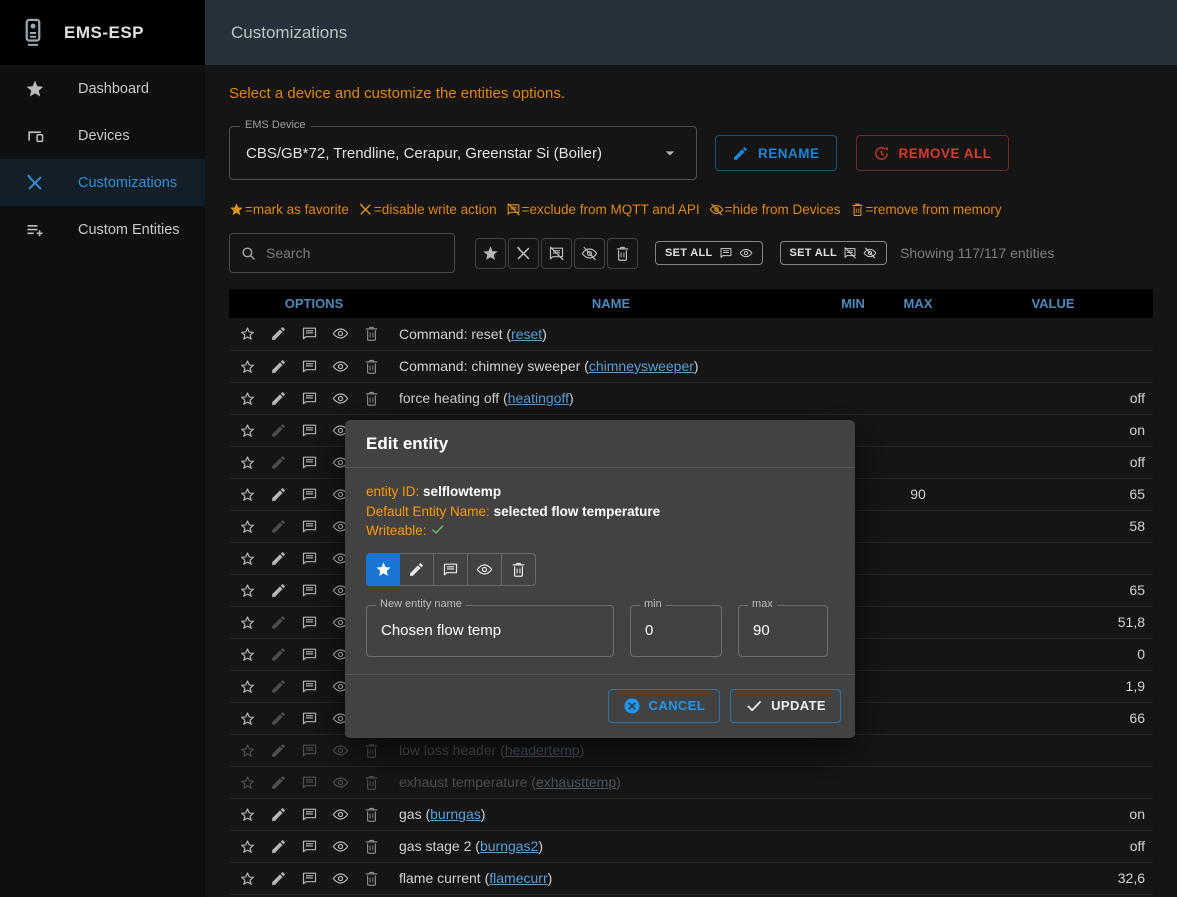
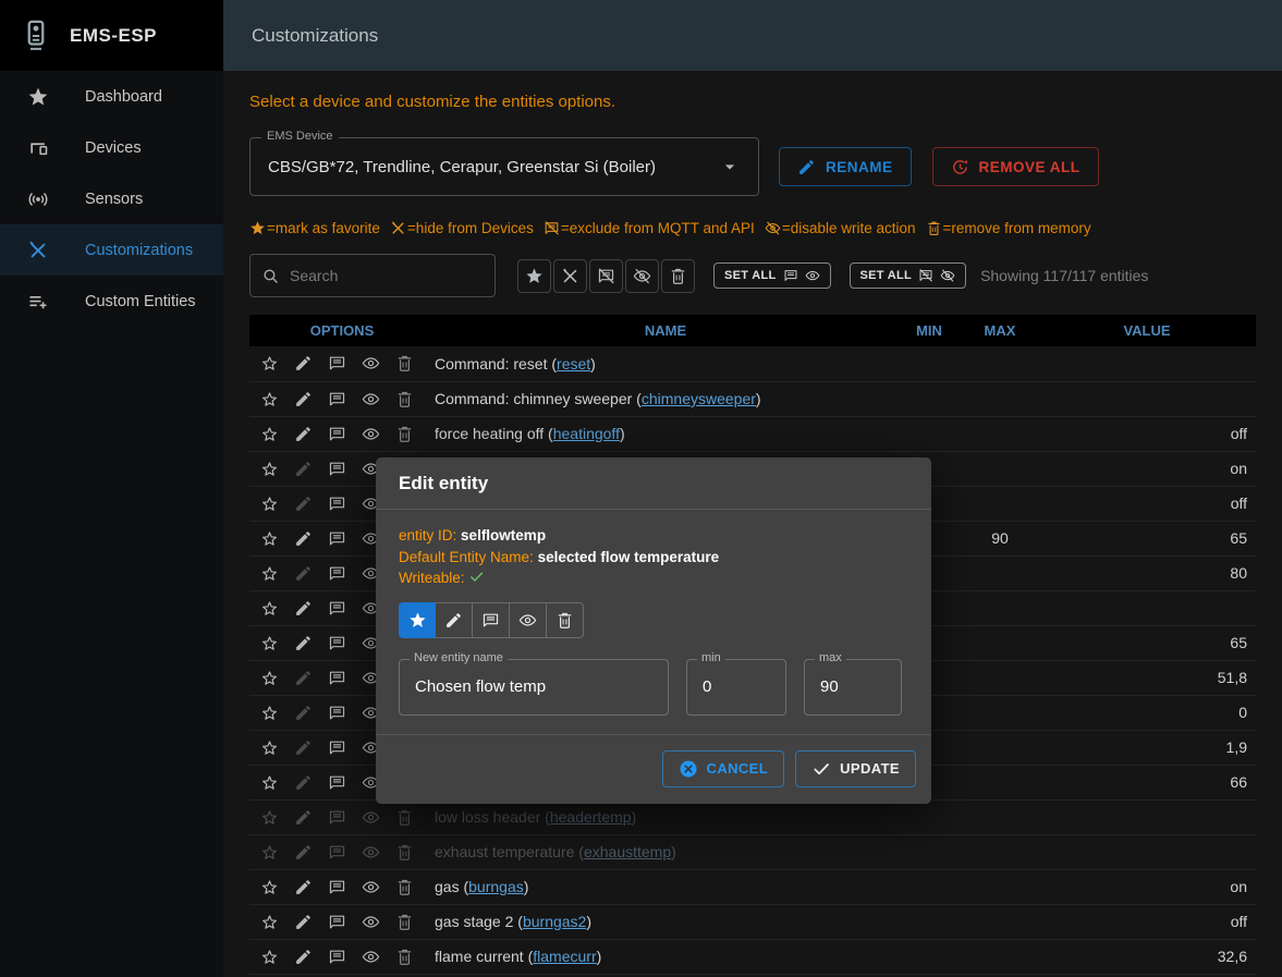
  EMS-ESP
  Dashboard
  Devices
+ Sensors
  Customizations
  Custom Entities
  Customizations
  Select a device and customize the entities options.
  EMS Device
  CBS/GB*72, Trendline, Cerapur, Greenstar Si (Boiler)
  RENAME
  REMOVE ALL
  =mark as favorite
- =disable write action
+ =hide from Devices
  =exclude from MQTT and API
- =hide from Devices
+ =disable write action
  =remove from memory
  Search
  SET ALL
  SET ALL
  Showing 117/117 entities
  OPTIONS	NAME	MIN	MAX	VALUE
  	Command: reset (reset)
  	Command: chimney sweeper (chimneysweeper)
  	force heating off (heatingoff)			off
  				on
  				off
  			90	65
- 				58
+ 				80
  				65
  				51,8
  				0
  				1,9
  				66
  	low loss header (headertemp)
  	exhaust temperature (exhausttemp)
  	gas (burngas)			on
  	gas stage 2 (burngas2)			off
  	flame current (flamecurr)			32,6
  Edit entity
  entity ID: selflowtemp
  Default Entity Name: selected flow temperature
  Writeable:
  New entity name
  Chosen flow temp
  min
  0
  max
  90
  CANCEL
  UPDATE
